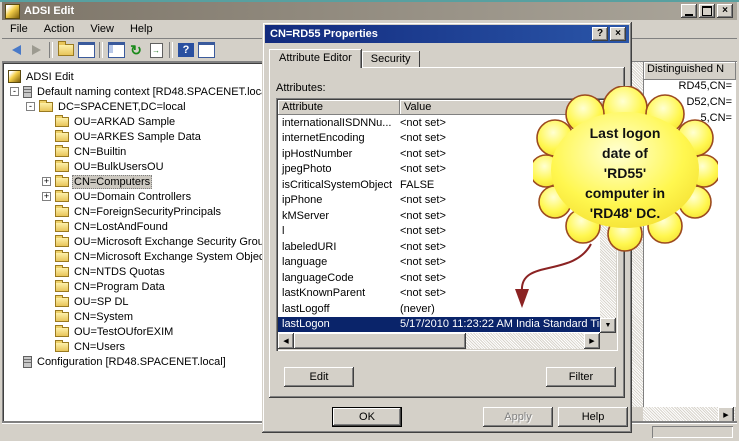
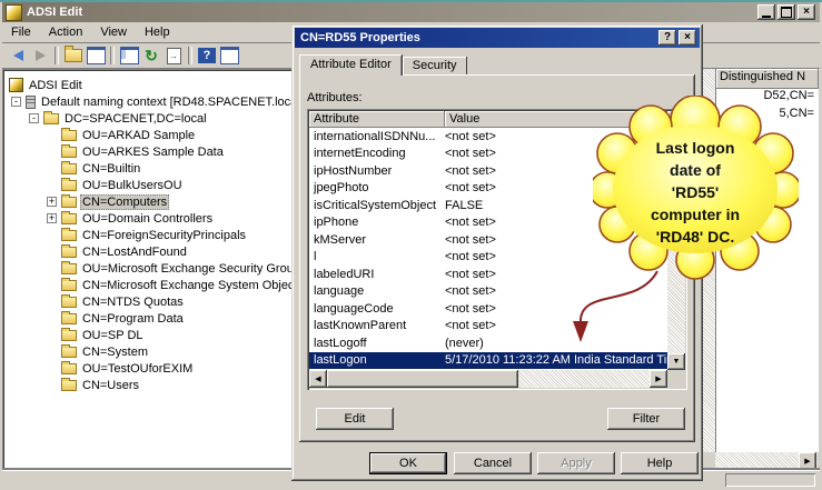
  ADSI Edit
  ×
  File
  Action
  View
  Help
  ↻
  →
  ?
  ADSI Edit
  -
  Default naming context [RD48.SPACENET.loc
  -
  DC=SPACENET,DC=local
  OU=ARKAD Sample
  OU=ARKES Sample Data
  CN=Builtin
  OU=BulkUsersOU
  +
  CN=Computers
  +
  OU=Domain Controllers
  CN=ForeignSecurityPrincipals
  CN=LostAndFound
  OU=Microsoft Exchange Security Grou
  CN=Microsoft Exchange System Obje
  CN=NTDS Quotas
  CN=Program Data
  OU=SP DL
  CN=System
  OU=TestOUforEXIM
  CN=Users
- Configuration [RD48.SPACENET.local]
  Distinguished N
- RD45,CN=
  D52,CN=
  5,CN=
  CN=RD55 Properties
  ?
  ×
  Attribute Editor
  Security
  Attributes:
  Attribute
  Value
  internationalISDNNu...
  <not set>
  internetEncoding
  <not set>
  ipHostNumber
  <not set>
  jpegPhoto
  <not set>
  isCriticalSystemObject
  FALSE
  ipPhone
  <not set>
  kMServer
  <not set>
  l
  <not set>
  labeledURI
  <not set>
  language
  <not set>
  languageCode
  <not set>
  lastKnownParent
  <not set>
  lastLogoff
  (never)
  lastLogon
  5/17/2010 11:23:22 AM India Standard Ti
  Edit
  Filter
  OK
+ Cancel
  Apply
  Help
  Last logon
  date of
  'RD55'
  computer in
  'RD48' DC.
